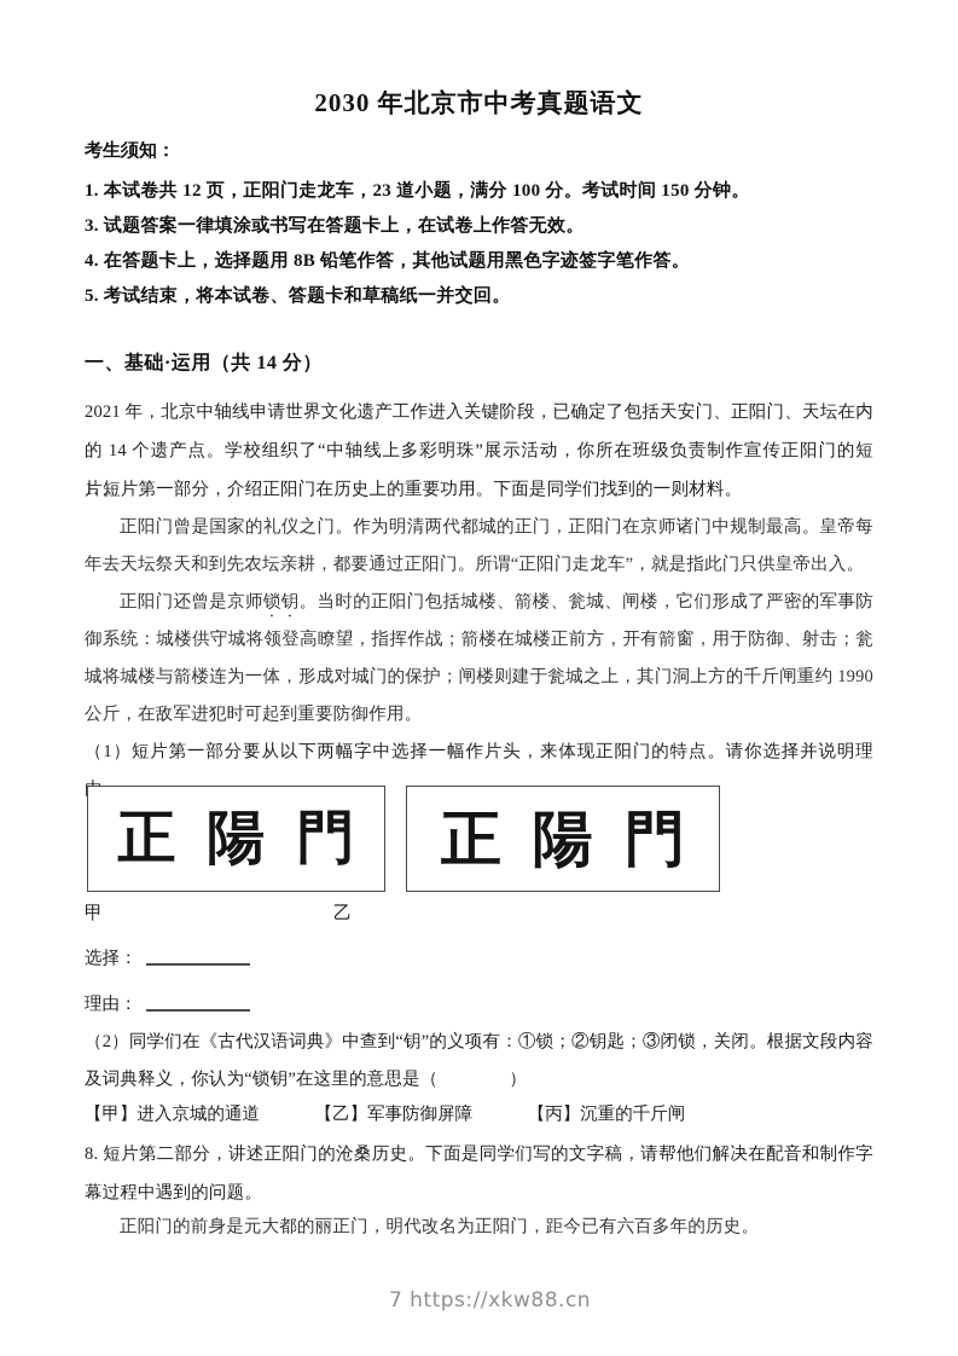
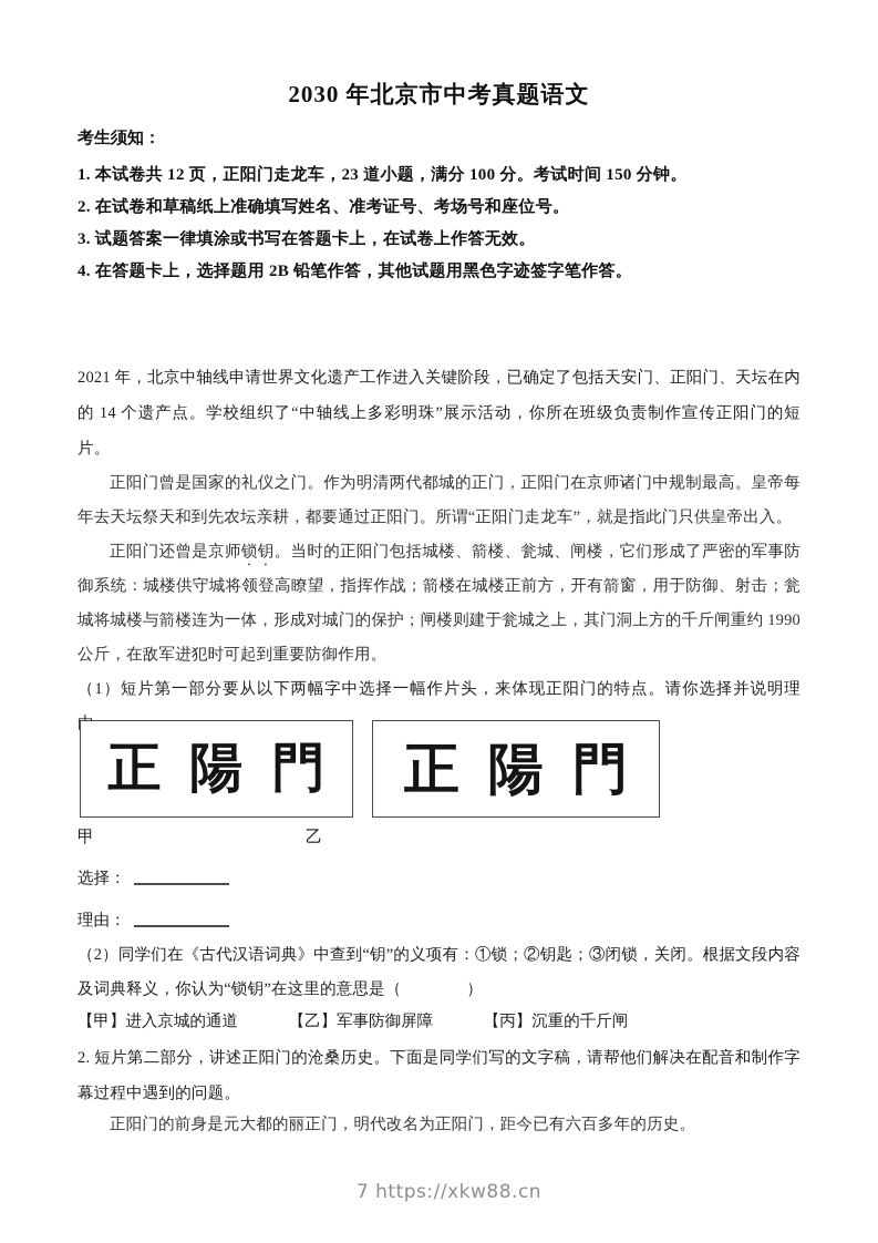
  2030 年北京市中考真题语文
  考生须知：
  1. 本试卷共 12 页，正阳门走龙车，23 道小题，满分 100 分。考试时间 150 分钟。
+ 2. 在试卷和草稿纸上准确填写姓名、准考证号、考场号和座位号。
  3. 试题答案一律填涂或书写在答题卡上，在试卷上作答无效。
- 4. 在答题卡上，选择题用 8B 铅笔作答，其他试题用黑色字迹签字笔作答。
+ 4. 在答题卡上，选择题用 2B 铅笔作答，其他试题用黑色字迹签字笔作答。
- 5. 考试结束，将本试卷、答题卡和草稿纸一并交回。
- 一、基础·运用（共 14 分）
  2021 年，北京中轴线申请世界文化遗产工作进入关键阶段，已确定了包括天安门、正阳门、天坛在内的 14 个遗产点。学校组织了“中轴线上多彩明珠”展示活动，你所在班级负责制作宣传正阳门的短片。
- 1. 短片第一部分，介绍正阳门在历史上的重要功用。下面是同学们找到的一则材料。
  正阳门曾是国家的礼仪之门。作为明清两代都城的正门，正阳门在京师诸门中规制最高。皇帝每年去天坛祭天和到先农坛亲耕，都要通过正阳门。所谓“正阳门走龙车”，就是指此门只供皇帝出入。
  正阳门还曾是京师锁钥。当时的正阳门包括城楼、箭楼、瓮城、闸楼，它们形成了严密的军事防御系统：城楼供守城将领登高瞭望，指挥作战；箭楼在城楼正前方，开有箭窗，用于防御、射击；瓮城将城楼与箭楼连为一体，形成对城门的保护；闸楼则建于瓮城之上，其门洞上方的千斤闸重约 1990 公斤，在敌军进犯时可起到重要防御作用。
  （1）短片第一部分要从以下两幅字中选择一幅作片头，来体现正阳门的特点。请你选择并说明理
  正陽門
  正陽門
  甲
  乙
  选择：
  理由：
  （2）同学们在《古代汉语词典》中查到“钥”的义项有：①锁；②钥匙；③闭锁，关闭。根据文段内容及词典释义，你认为“锁钥”在这里的意思是（ ）
  【甲】进入京城的通道 【乙】军事防御屏障 【丙】沉重的千斤闸
- 8. 短片第二部分，讲述正阳门的沧桑历史。下面是同学们写的文字稿，请帮他们解决在配音和制作字幕过程中遇到的问题。
+ 2. 短片第二部分，讲述正阳门的沧桑历史。下面是同学们写的文字稿，请帮他们解决在配音和制作字幕过程中遇到的问题。
  正阳门的前身是元大都的丽正门，明代改名为正阳门，距今已有六百多年的历史。
  7 https://xkw88.cn
